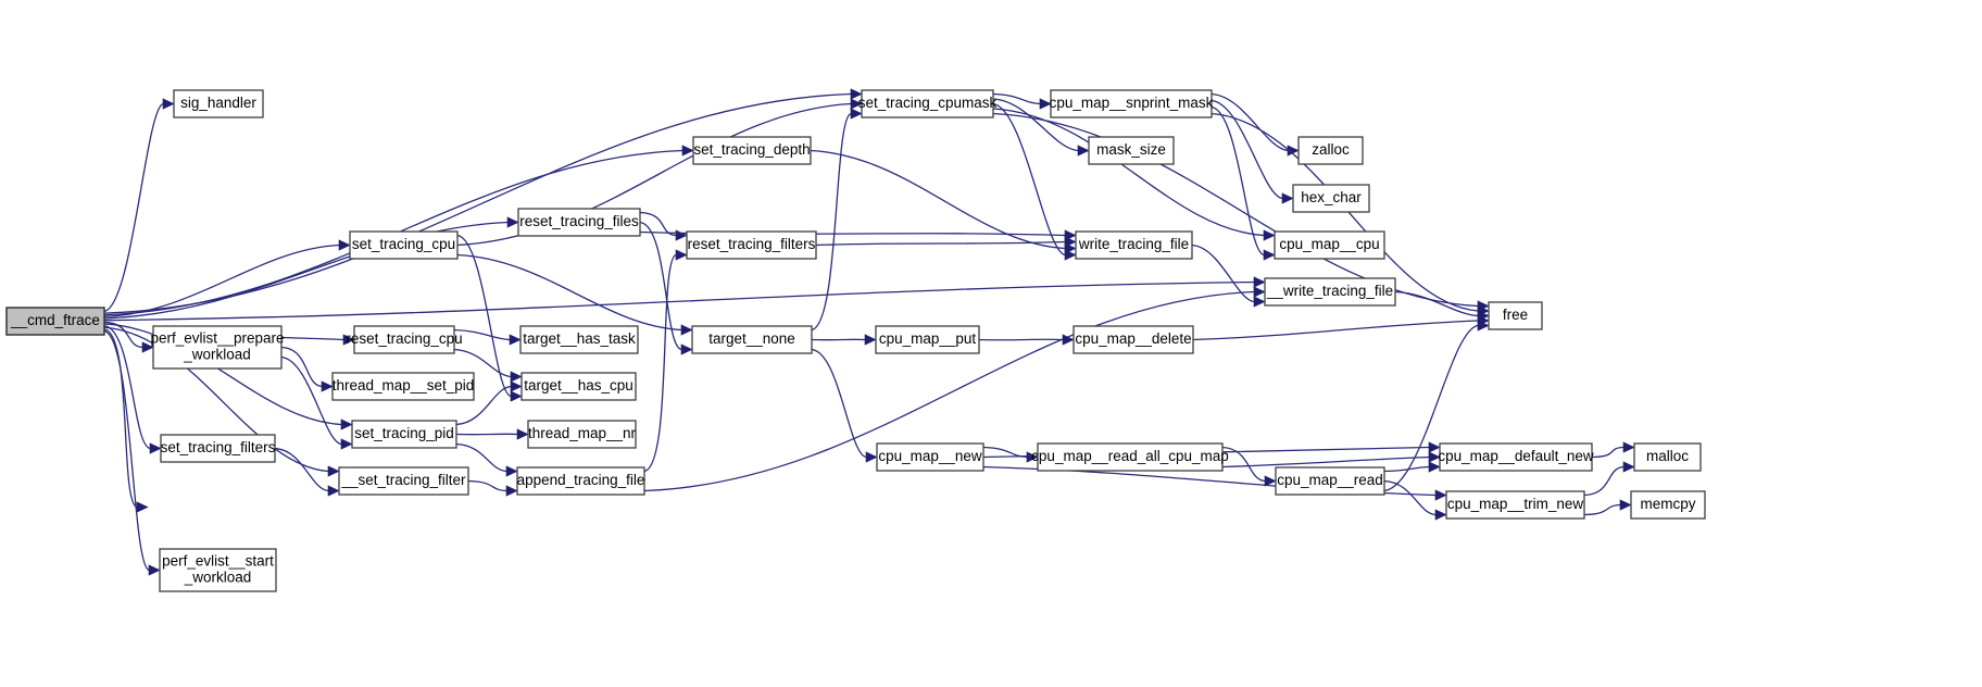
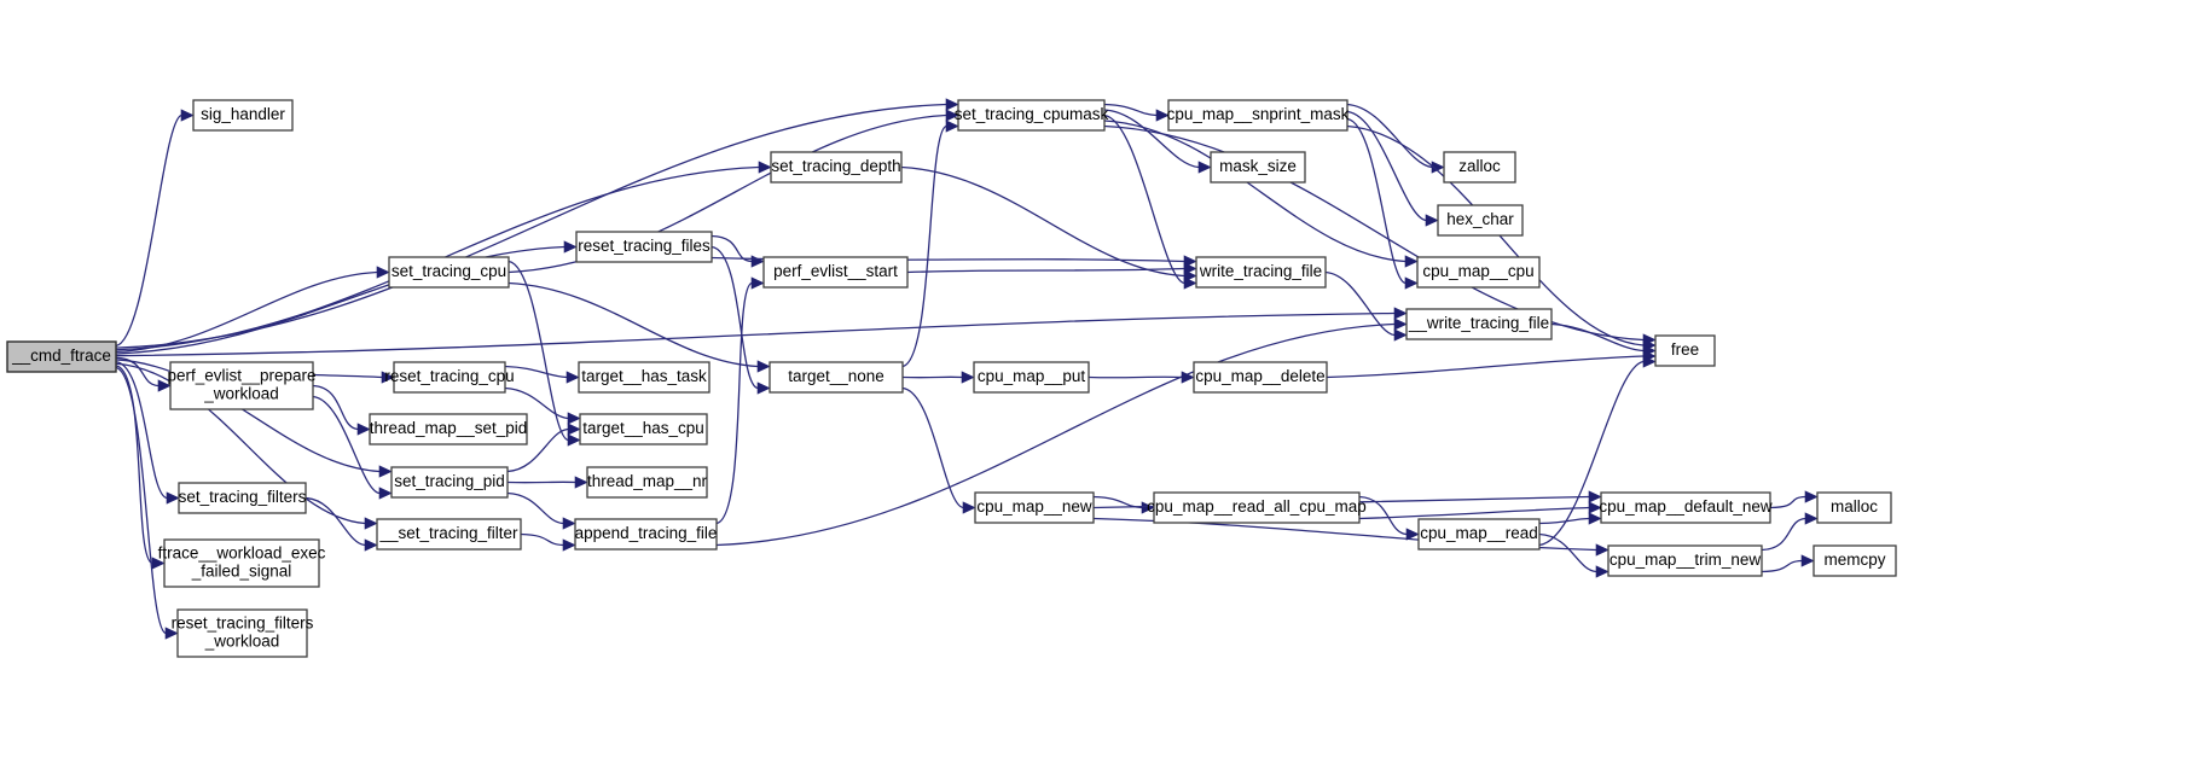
  __cmd_ftrace
  sig_handler
  perf_evlist__prepare
  _workload
  set_tracing_filters
+ ftrace__workload_exec
+ _failed_signal
- perf_evlist__start
+ reset_tracing_filters
  _workload
  set_tracing_cpu
  reset_tracing_cpu
  thread_map__set_pid
  set_tracing_pid
  __set_tracing_filter
  reset_tracing_files
  target__has_task
  target__has_cpu
  thread_map__nr
  append_tracing_file
  set_tracing_depth
- reset_tracing_filters
+ perf_evlist__start
  target__none
  set_tracing_cpumask
  cpu_map__put
  cpu_map__new
  cpu_map__snprint_mask
  mask_size
  write_tracing_file
  cpu_map__delete
  cpu_map__read_all_cpu_map
  zalloc
  hex_char
  cpu_map__cpu
  __write_tracing_file
  cpu_map__read
  free
  cpu_map__default_new
  cpu_map__trim_new
  malloc
  memcpy
